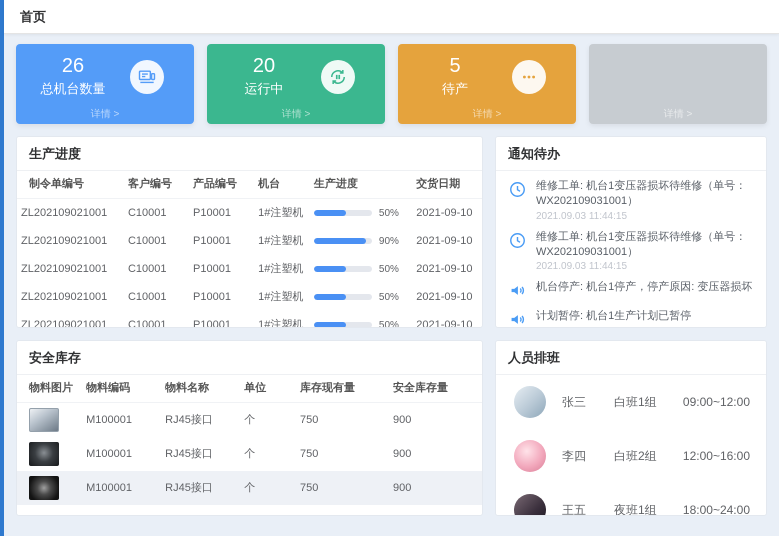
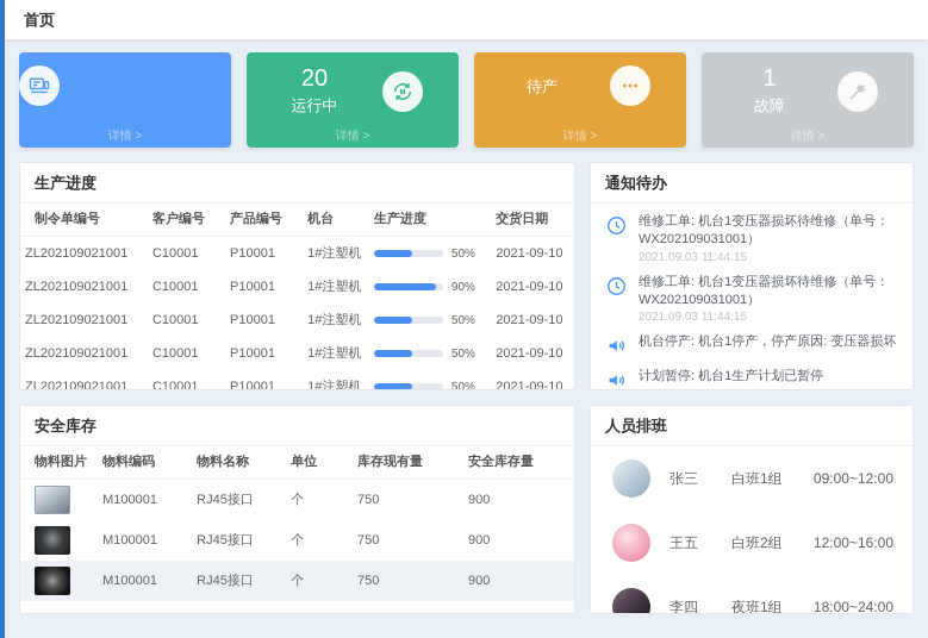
  首页
- 26
- 总机台数量
  详情 >
  20
  运行中
  详情 >
- 5
  待产
  详情 >
+ 1
+ 故障
  详情 >
  生产进度
  制令单编号	客户编号	产品编号	机台	生产进度	交货日期
  ZL202109021001	C10001	P10001	1#注塑机	50%	2021-09-10
  ZL202109021001	C10001	P10001	1#注塑机	90%	2021-09-10
  ZL202109021001	C10001	P10001	1#注塑机	50%	2021-09-10
  ZL202109021001	C10001	P10001	1#注塑机	50%	2021-09-10
  ZL202109021001	C10001	P10001	1#注塑机	50%	2021-09-10
  通知待办
  维修工单: 机台1变压器损坏待维修（单号：WX202109031001）
  2021.09.03 11:44:15
  维修工单: 机台1变压器损坏待维修（单号：WX202109031001）
  2021.09.03 11:44:15
  机台停产: 机台1停产，停产原因: 变压器损坏
  计划暂停: 机台1生产计划已暂停
  安全库存
  物料图片	物料编码	物料名称	单位	库存现有量	安全库存量
  	M100001	RJ45接口	个	750	900
  	M100001	RJ45接口	个	750	900
  	M100001	RJ45接口	个	750	900
  人员排班
  张三
  白班1组
  09:00~12:00
- 李四
+ 王五
  白班2组
  12:00~16:00
- 王五
+ 李四
  夜班1组
  18:00~24:00
